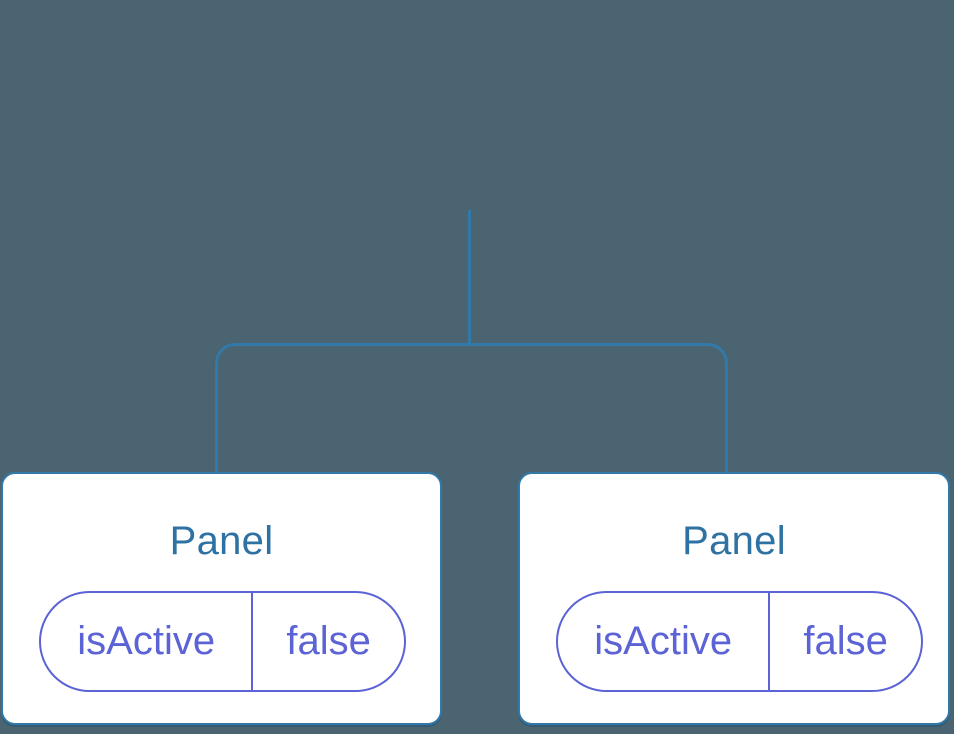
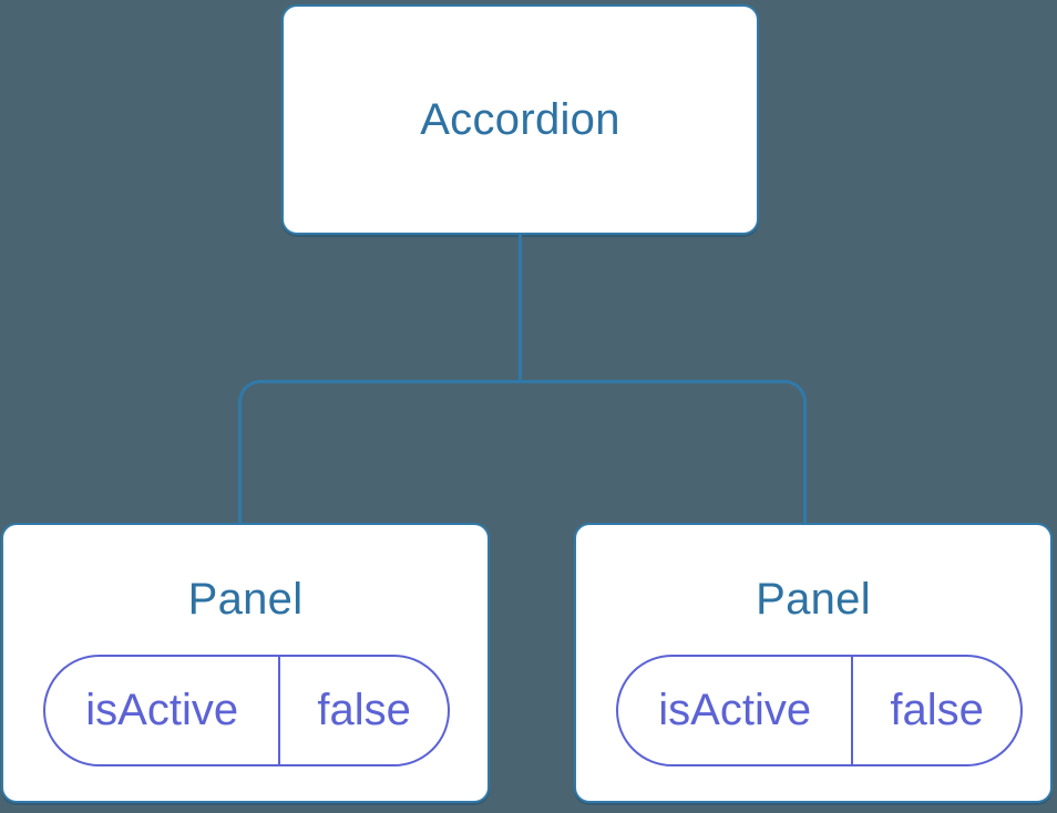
+ Accordion
  Panel
  isActive
  false
  Panel
  isActive
  false
